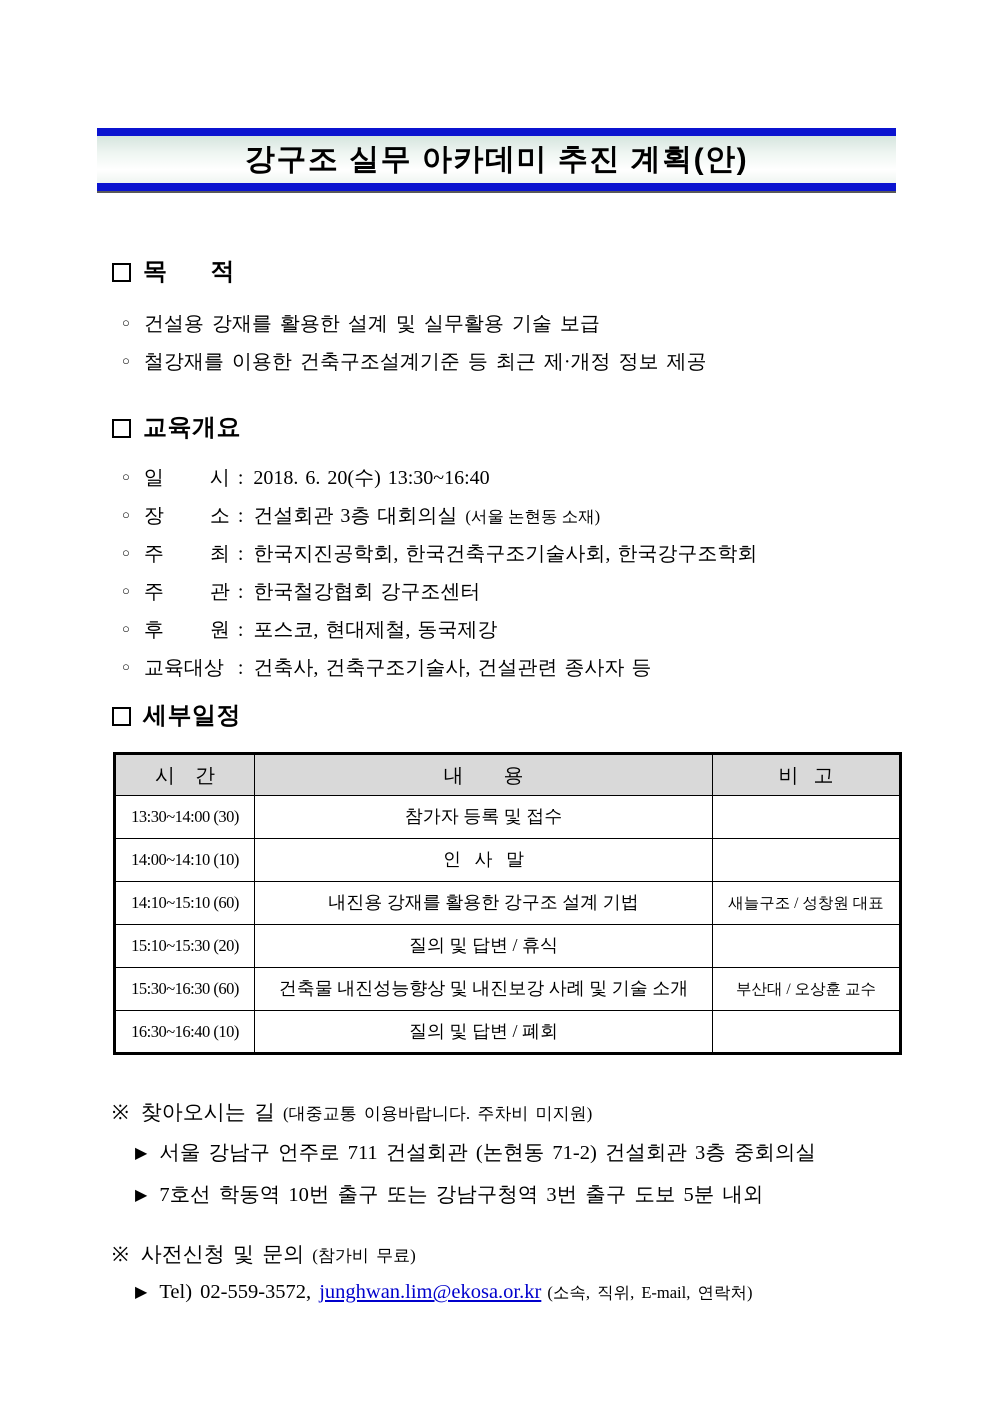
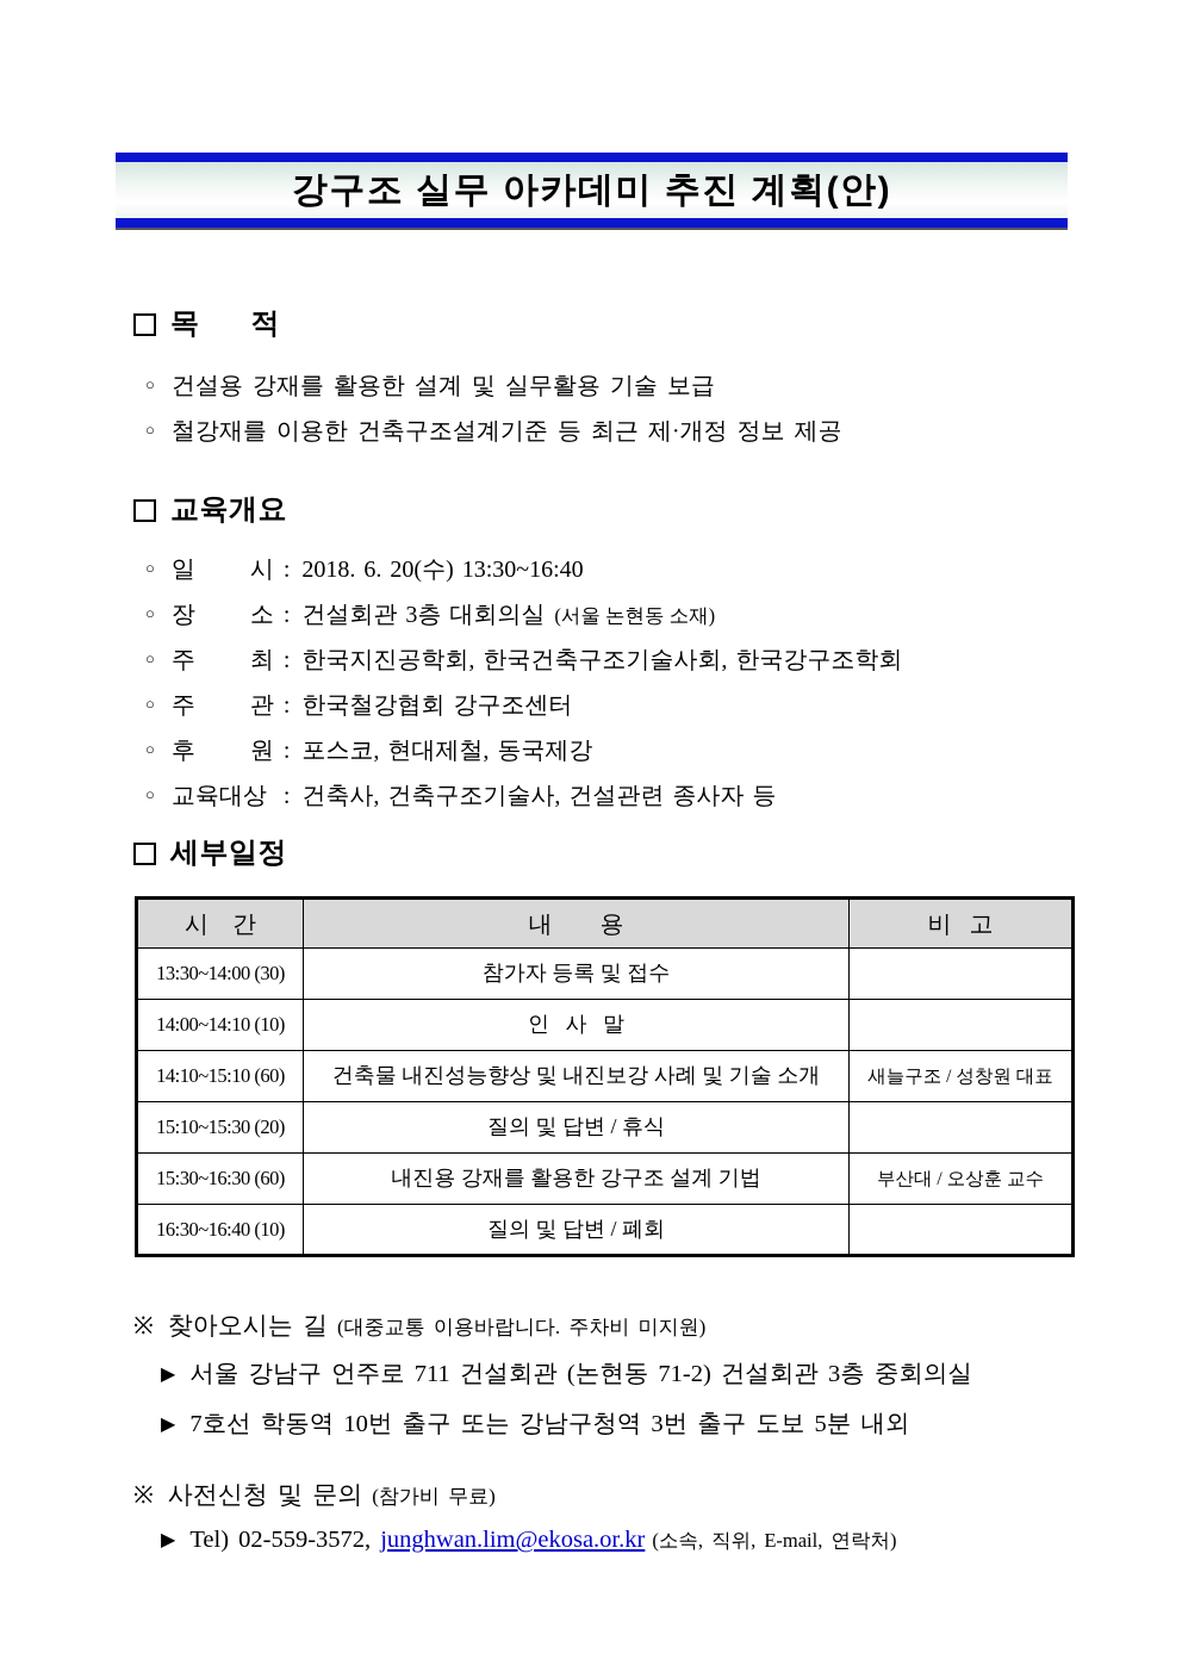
  강구조 실무 아카데미 추진 계획(안)
  목 적
  ○
  건설용 강재를 활용한 설계 및 실무활용 기술 보급
  ○
  철강재를 이용한 건축구조설계기준 등 최근 제·개정 정보 제공
  교육개요
  ○
  일 시
  :
  2018. 6. 20(수) 13:30~16:40
  ○
  장 소
  :
  건설회관 3층 대회의실
  (서울 논현동 소재)
  ○
  주 최
  :
  한국지진공학회, 한국건축구조기술사회, 한국강구조학회
  ○
  주 관
  :
  한국철강협회 강구조센터
  ○
  후 원
  :
  포스코, 현대제철, 동국제강
  ○
  교육대상
  :
  건축사, 건축구조기술사, 건설관련 종사자 등
  세부일정
  시 간	내 용	비 고
  13:30~14:00 (30)	참가자 등록 및 접수
  14:00~14:10 (10)	인 사 말
- 14:10~15:10 (60)	내진용 강재를 활용한 강구조 설계 기법	새늘구조 / 성창원 대표
+ 14:10~15:10 (60)	건축물 내진성능향상 및 내진보강 사례 및 기술 소개	새늘구조 / 성창원 대표
  15:10~15:30 (20)	질의 및 답변 / 휴식
- 15:30~16:30 (60)	건축물 내진성능향상 및 내진보강 사례 및 기술 소개	부산대 / 오상훈 교수
+ 15:30~16:30 (60)	내진용 강재를 활용한 강구조 설계 기법	부산대 / 오상훈 교수
  16:30~16:40 (10)	질의 및 답변 / 폐회
  ※
  찾아오시는 길 (대중교통 이용바랍니다. 주차비 미지원)
  ▶
  서울 강남구 언주로 711 건설회관 (논현동 71-2) 건설회관 3층 중회의실
  ▶
  7호선 학동역 10번 출구 또는 강남구청역 3번 출구 도보 5분 내외
  ※
  사전신청 및 문의 (참가비 무료)
  ▶
  Tel) 02-559-3572,
  junghwan.lim@ekosa.or.kr
  (소속, 직위, E-mail, 연락처)
